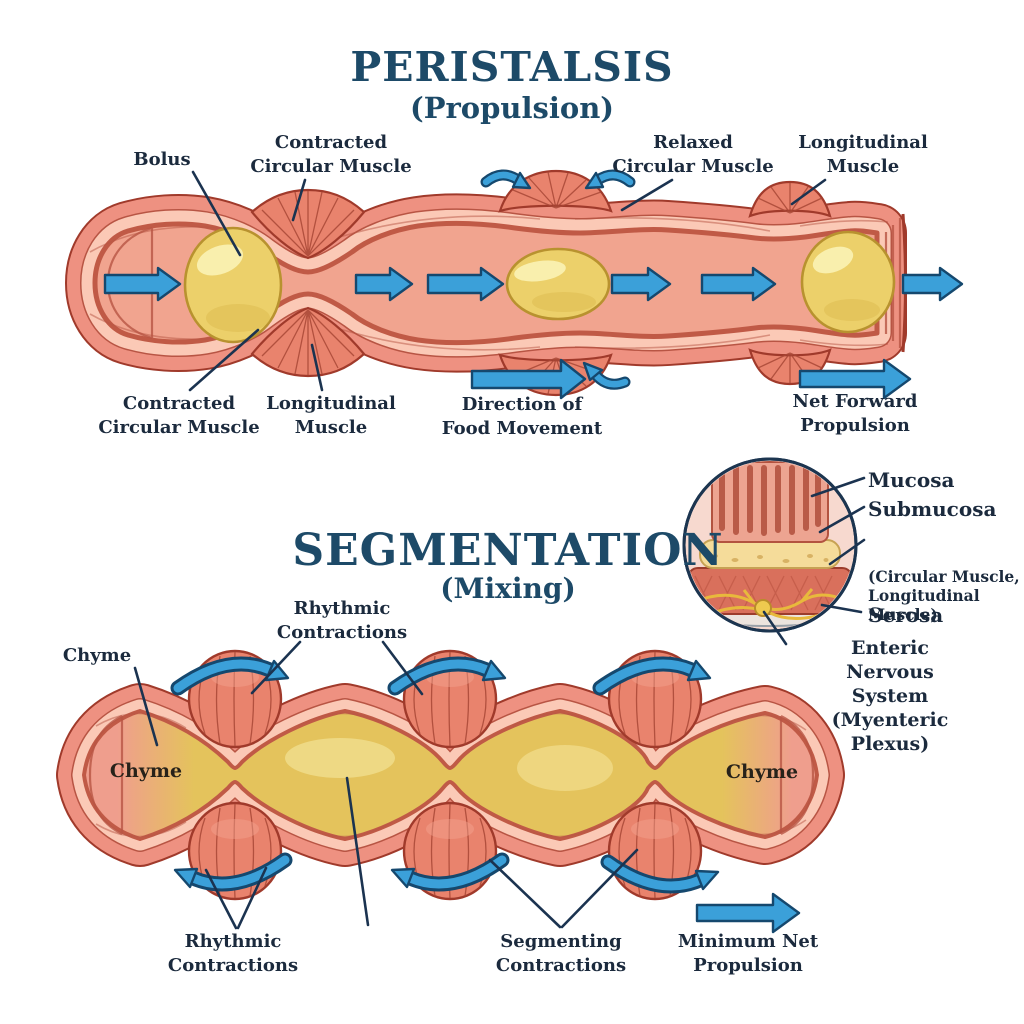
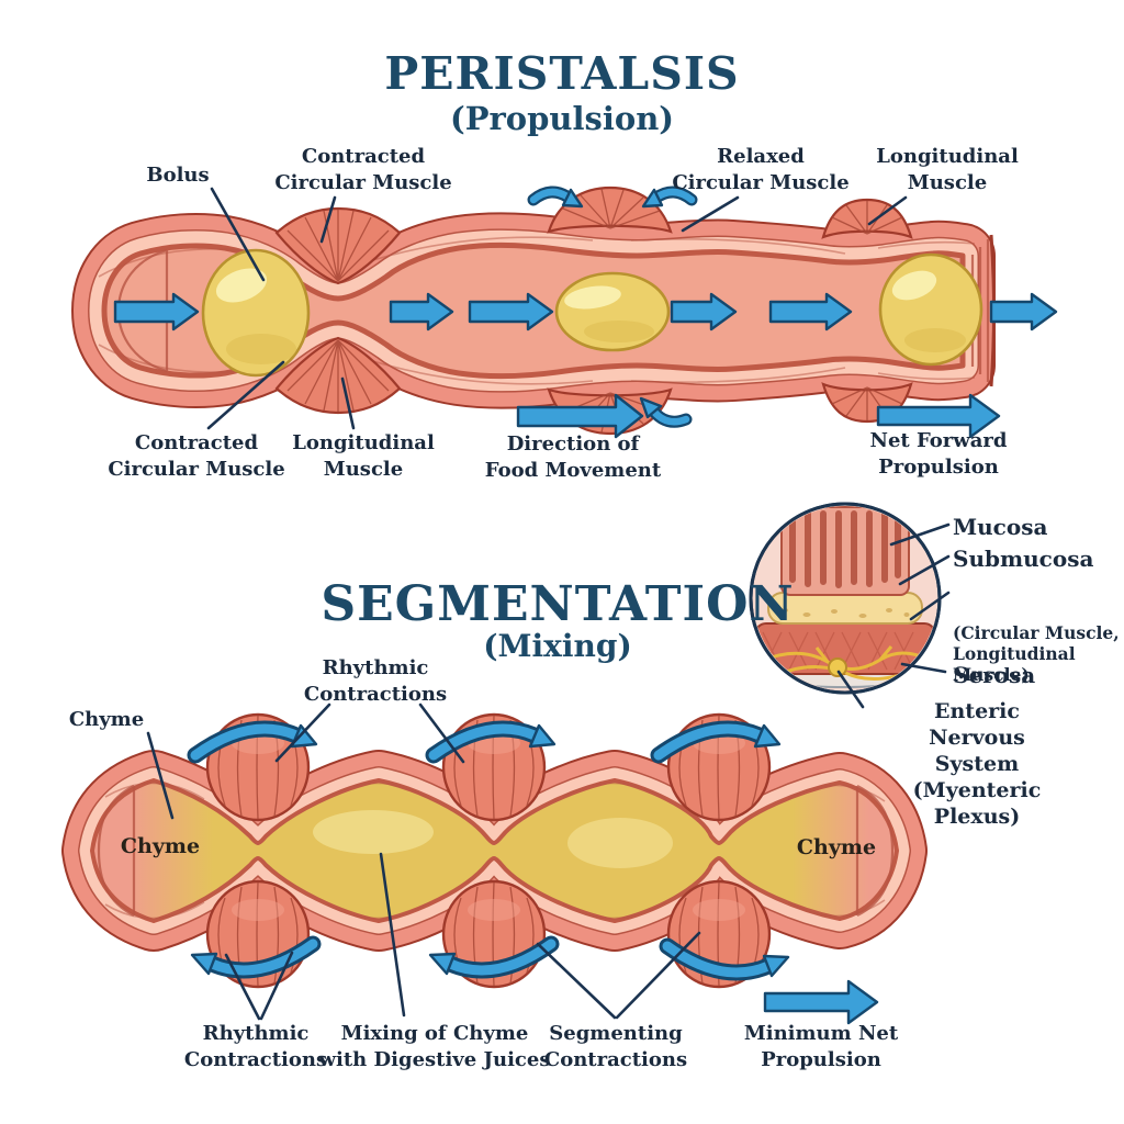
  PERISTALSIS
  (Propulsion)
  Bolus
  Contracted
  Circular Muscle
  Relaxed
  Circular Muscle
  Longitudinal
  Muscle
  Contracted
  Circular Muscle
  Longitudinal
  Muscle
  Direction of
  Food Movement
  Net Forward
  Propulsion
  SEGMENTATION
  (Mixing)
  Rhythmic
  Contractions
  Chyme
  Chyme
  Chyme
  Rhythmic
  Contractions
+ Mixing of Chyme
+ with Digestive Juices
  Segmenting
  Contractions
  Minimum Net
  Propulsion
  Mucosa
  Submucosa
  (Circular Muscle,
  Longitudinal Muscle)
  Serosa
  Enteric Nervous System
  (Myenteric Plexus)
